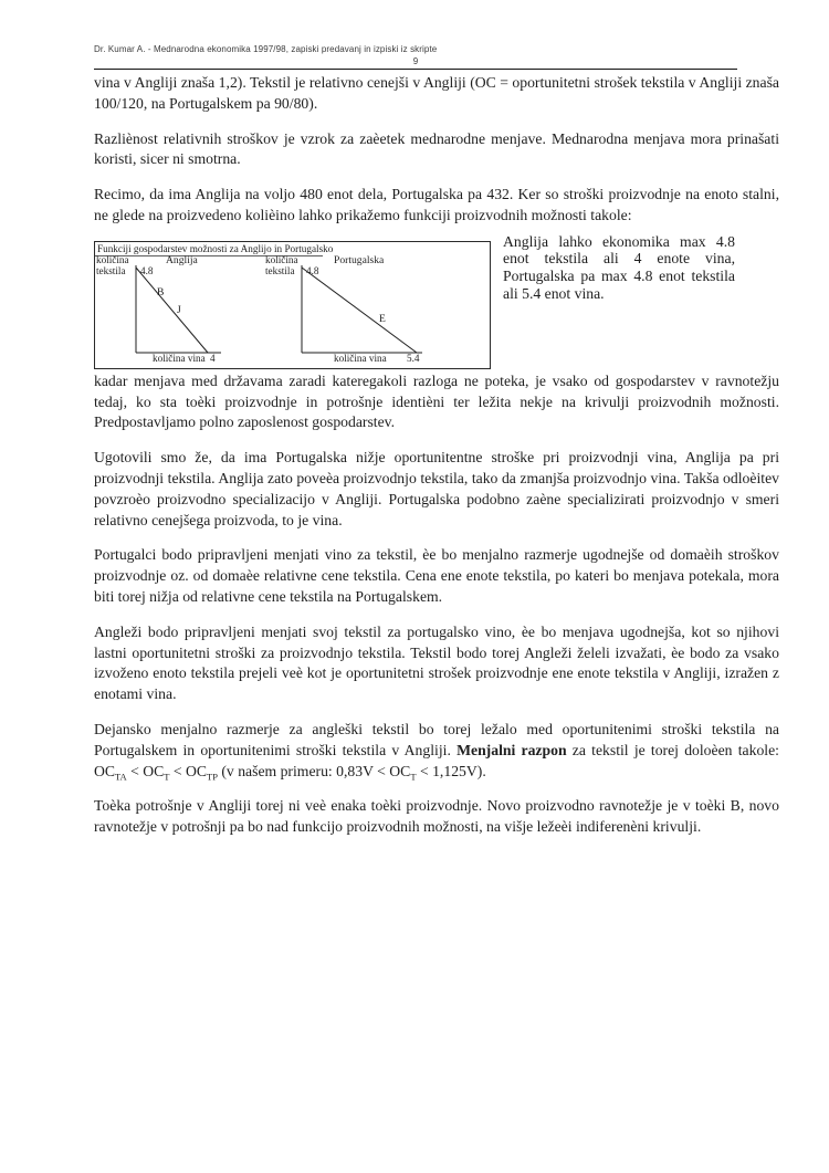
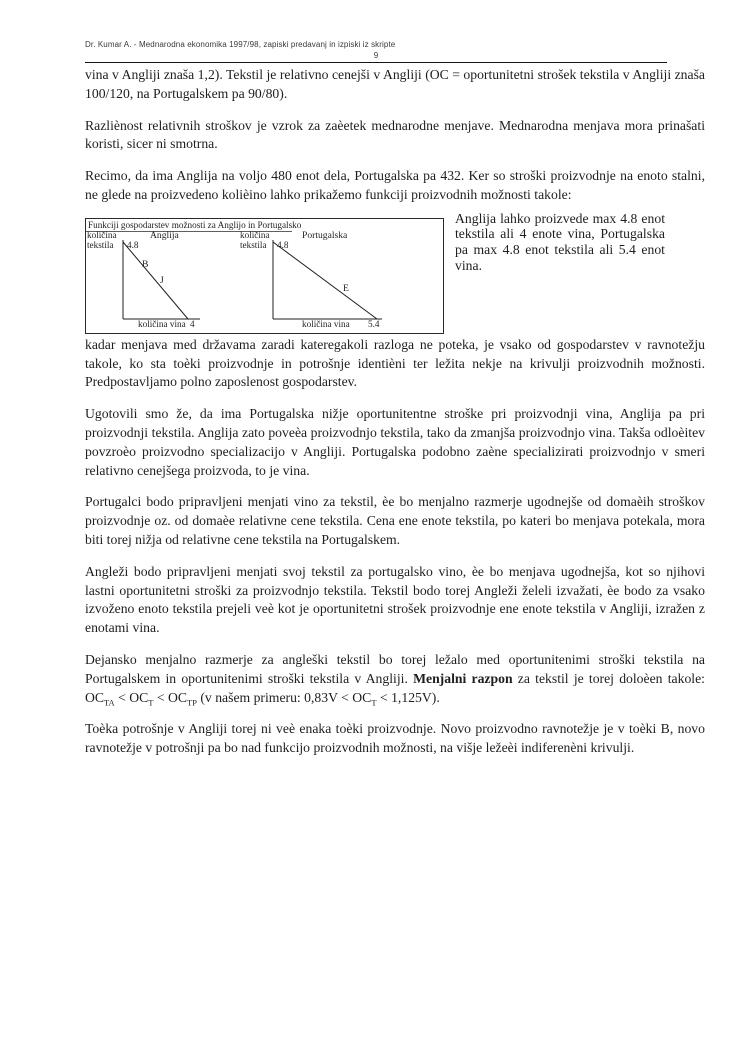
  Dr. Kumar A. - Mednarodna ekonomika 1997/98, zapiski predavanj in izpiski iz skripte
  9
  vina v Angliji znaša 1,2). Tekstil je relativno cenejši v Angliji (OC = oportunitetni strošek tekstila v Angliji znaša 100/120, na Portugalskem pa 90/80).
  Razliènost relativnih stroškov je vzrok za zaèetek mednarodne menjave. Mednarodna menjava mora prinašati koristi, sicer ni smotrna.
  Recimo, da ima Anglija na voljo 480 enot dela, Portugalska pa 432. Ker so stroški proizvodnje na enoto stalni, ne glede na proizvedeno kolièino lahko prikažemo funkciji proizvodnih možnosti takole:
  Funkciji gospodarstev možnosti za Anglijo in Portugalsko
  količina
  tekstila
  Anglija
  4.8
  B
  J
  količina vina
  4
  količina
  tekstila
  Portugalska
  4.8
  E
  količina vina
  5.4
- Anglija lahko ekonomika max 4.8 enot tekstila ali 4 enote vina, Portugalska pa max 4.8 enot tekstila ali 5.4 enot vina.
+ Anglija lahko proizvede max 4.8 enot tekstila ali 4 enote vina, Portugalska pa max 4.8 enot tekstila ali 5.4 enot vina.
- kadar menjava med državama zaradi kateregakoli razloga ne poteka, je vsako od gospodarstev v ravnotežju tedaj, ko sta toèki proizvodnje in potrošnje identièni ter ležita nekje na krivulji proizvodnih možnosti. Predpostavljamo polno zaposlenost gospodarstev.
+ kadar menjava med državama zaradi kateregakoli razloga ne poteka, je vsako od gospodarstev v ravnotežju takole, ko sta toèki proizvodnje in potrošnje identièni ter ležita nekje na krivulji proizvodnih možnosti. Predpostavljamo polno zaposlenost gospodarstev.
  Ugotovili smo že, da ima Portugalska nižje oportunitentne stroške pri proizvodnji vina, Anglija pa pri proizvodnji tekstila. Anglija zato poveèa proizvodnjo tekstila, tako da zmanjša proizvodnjo vina. Takša odloèitev povzroèo proizvodno specializacijo v Angliji. Portugalska podobno zaène specializirati proizvodnjo v smeri relativno cenejšega proizvoda, to je vina.
  Portugalci bodo pripravljeni menjati vino za tekstil, èe bo menjalno razmerje ugodnejše od domaèih stroškov proizvodnje oz. od domaèe relativne cene tekstila. Cena ene enote tekstila, po kateri bo menjava potekala, mora biti torej nižja od relativne cene tekstila na Portugalskem.
  Angleži bodo pripravljeni menjati svoj tekstil za portugalsko vino, èe bo menjava ugodnejša, kot so njihovi lastni oportunitetni stroški za proizvodnjo tekstila. Tekstil bodo torej Angleži želeli izvažati, èe bodo za vsako izvoženo enoto tekstila prejeli veè kot je oportunitetni strošek proizvodnje ene enote tekstila v Angliji, izražen z enotami vina.
  Dejansko menjalno razmerje za angleški tekstil bo torej ležalo med oportunitenimi stroški tekstila na Portugalskem in oportunitenimi stroški tekstila v Angliji. Menjalni razpon za tekstil je torej doloèen takole: OCTA < OCT < OCTP (v našem primeru: 0,83V < OCT < 1,125V).
  Toèka potrošnje v Angliji torej ni veè enaka toèki proizvodnje. Novo proizvodno ravnotežje je v toèki B, novo ravnotežje v potrošnji pa bo nad funkcijo proizvodnih možnosti, na višje ležeèi indiferenèni krivulji.
